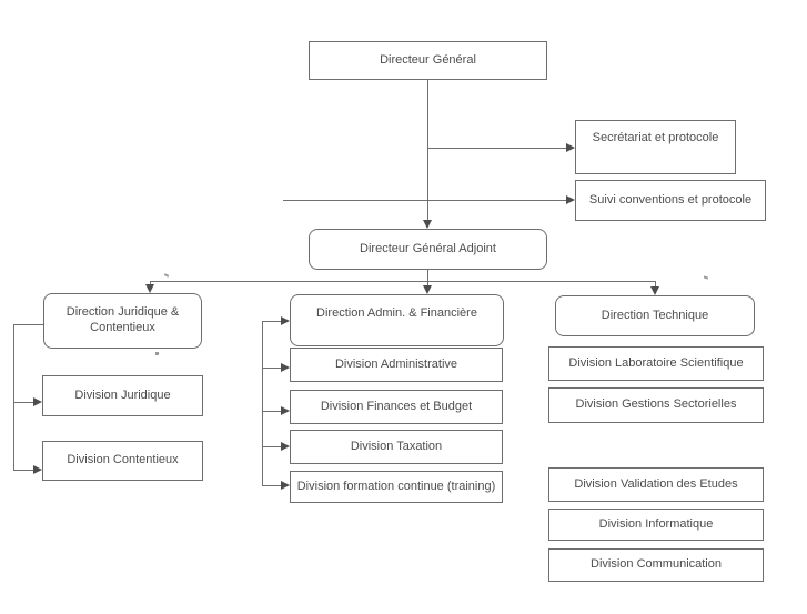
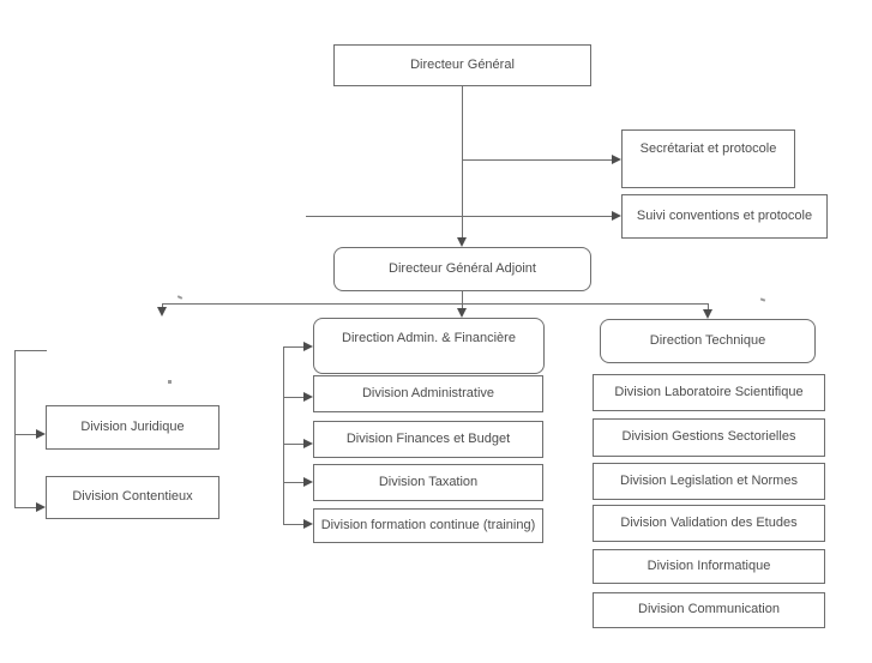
  Directeur Général
  Secrétariat et protocole
  Suivi conventions et protocole
  Directeur Général Adjoint
- Direction Juridique & Contentieux
  Division Juridique
  Division Contentieux
  Direction Admin. & Financière
  Division Administrative
  Division Finances et Budget
  Division Taxation
  Division formation continue (training)
  Direction Technique
  Division Laboratoire Scientifique
  Division Gestions Sectorielles
+ Division Legislation et Normes
  Division Validation des Etudes
  Division Informatique
  Division Communication
